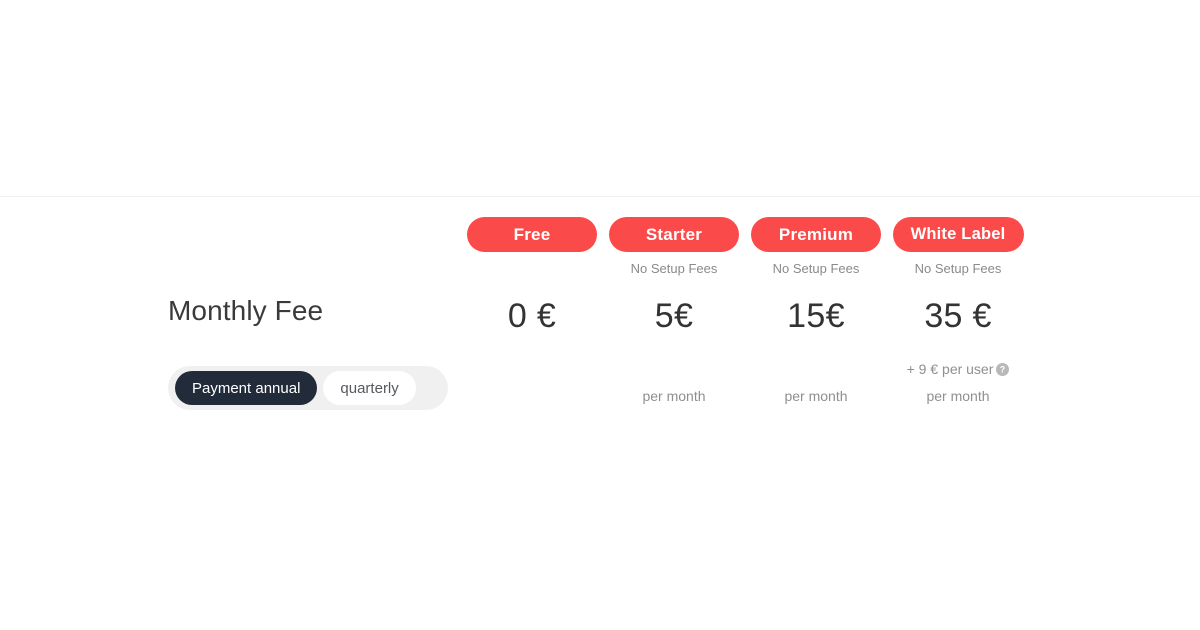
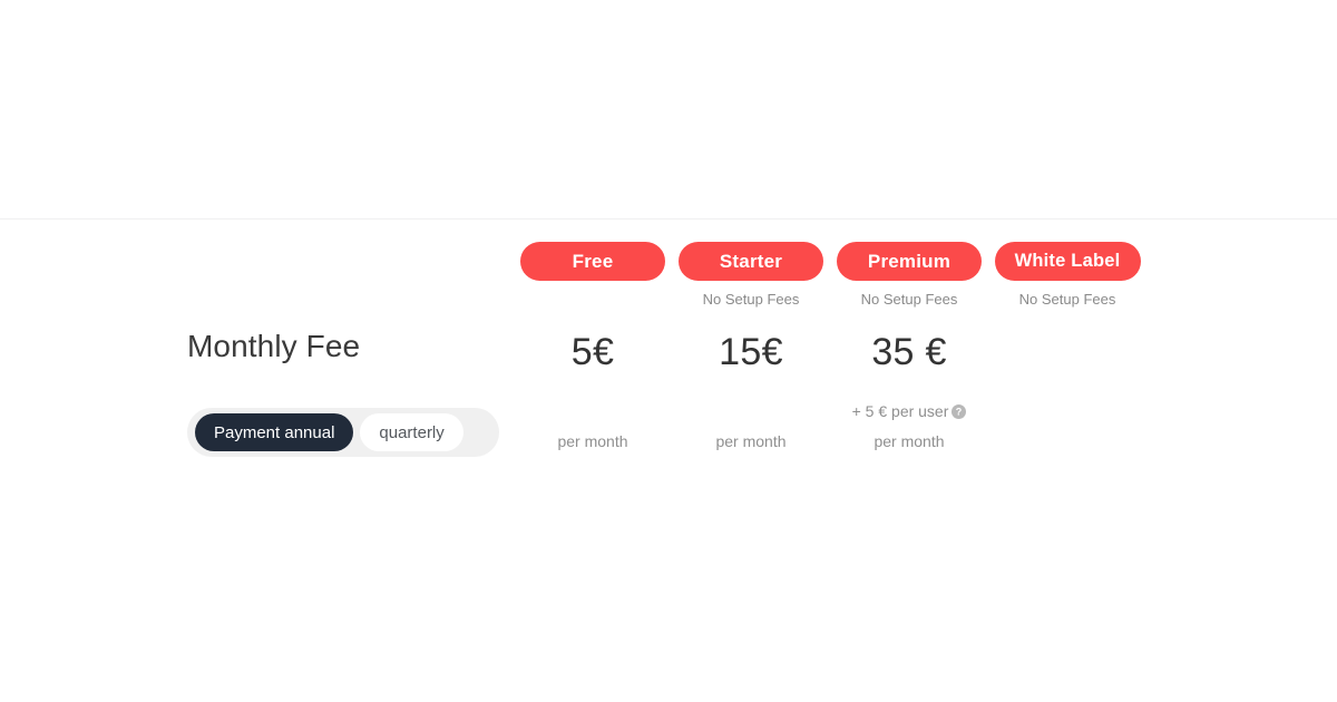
  Free
  Starter
  No Setup Fees
  Premium
  No Setup Fees
  White Label
  No Setup Fees
  Monthly Fee
  Payment annual
  quarterly
- 0 €
  5€
  per month
  15€
  per month
  35 €
- + 9 € per user
+ + 5 € per user
  ?
  per month
